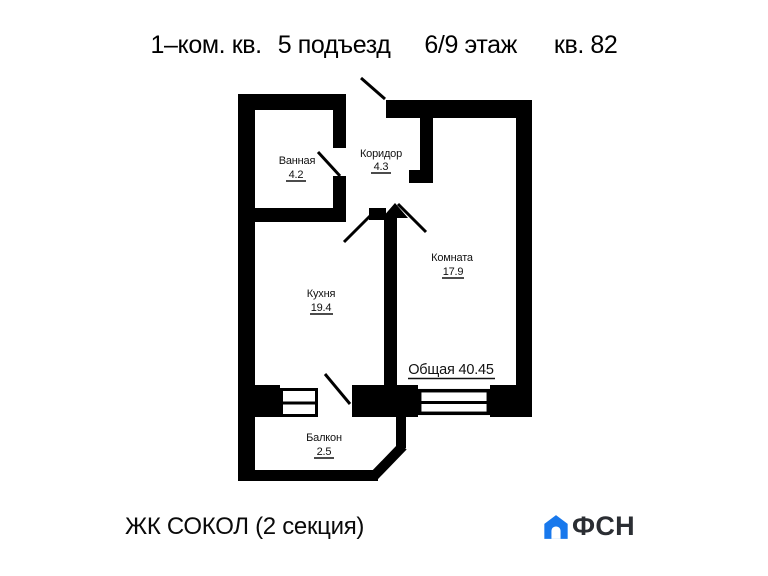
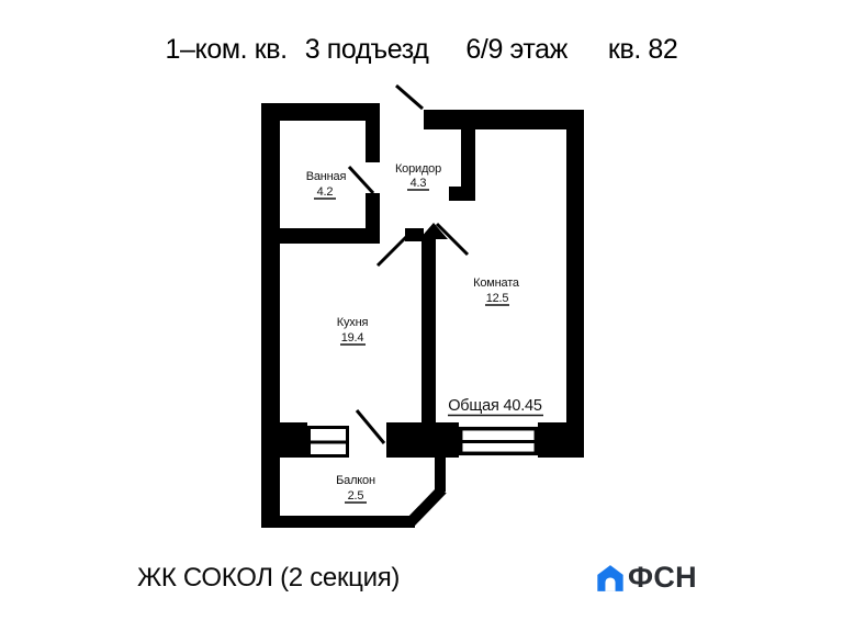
  1–ком. кв.
- 5 подъезд
+ 3 подъезд
  6/9 этаж
  кв. 82
  Ванная
  4.2
  Коридор
  4.3
  Комната
- 17.9
+ 12.5
  Кухня
  19.4
  Балкон
  2.5
  Общая 40.45
  ЖК СОКОЛ (2 секция)
  ФСН
